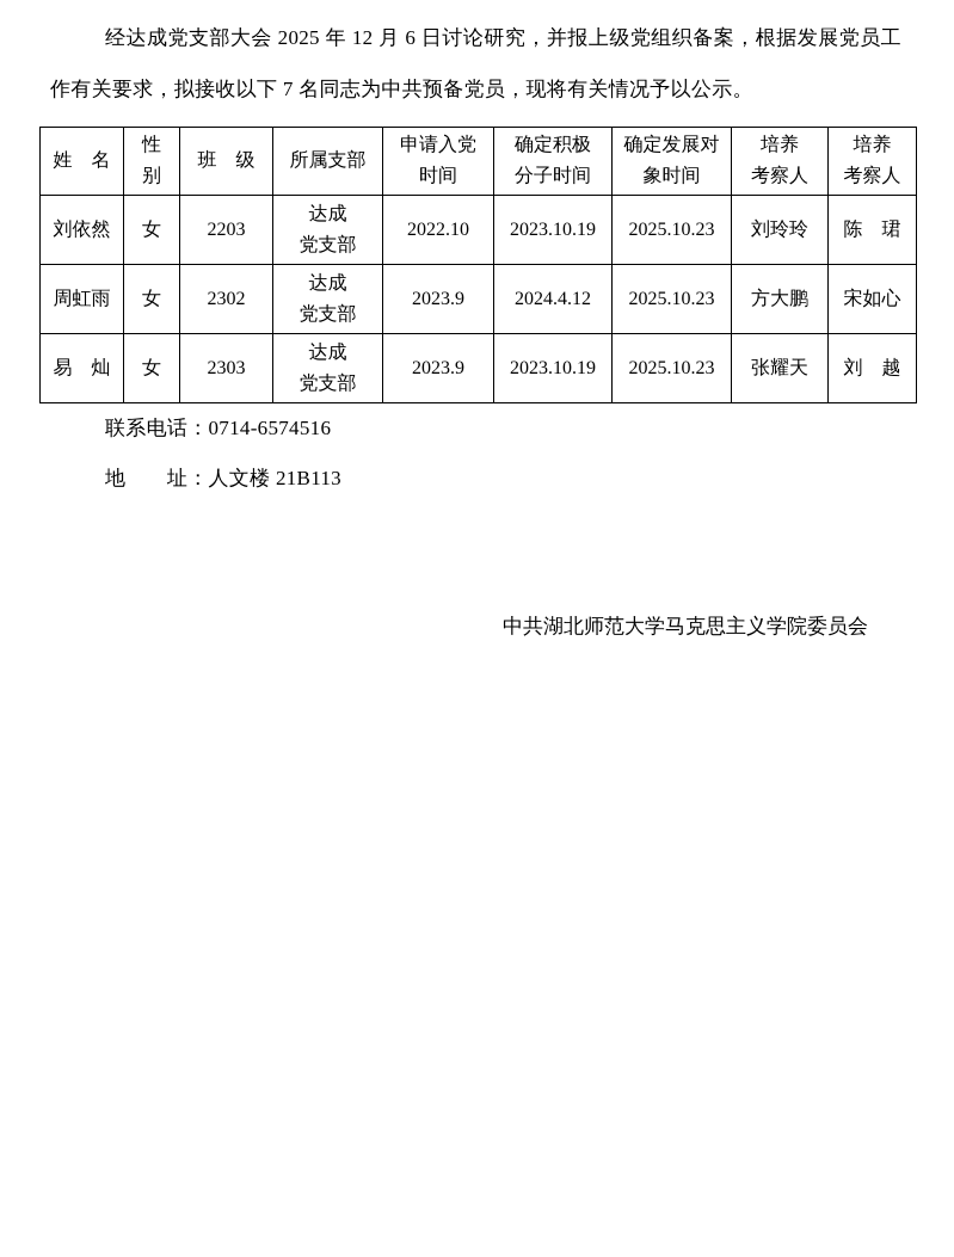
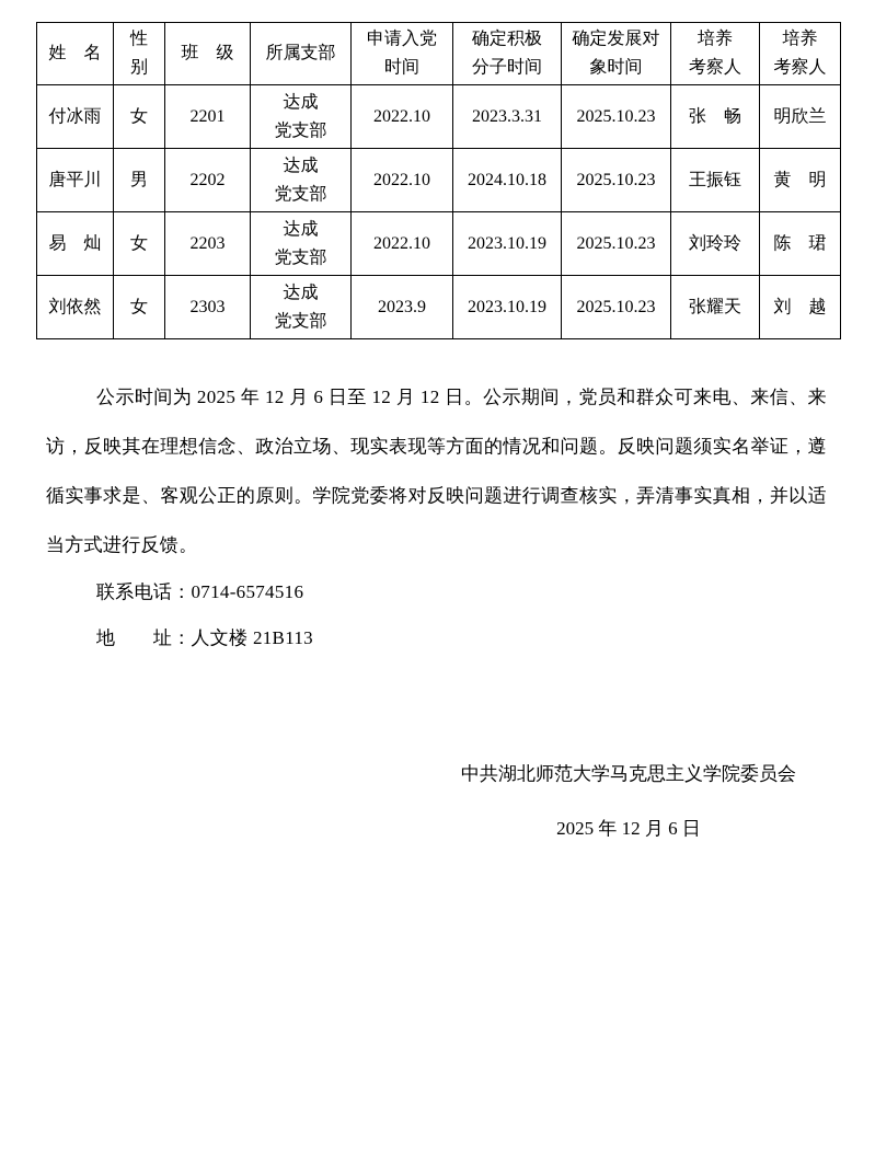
- 经达成党支部大会 2025 年 12 月 6 日讨论研究，并报上级党组织备案，根据发展党员工作有关要求，拟接收以下 7 名同志为中共预备党员，现将有关情况予以公示。
  姓 名	性 别	班 级	所属支部	申请入党 时间	确定积极 分子时间	确定发展对 象时间	培养 考察人	培养 考察人
+ 付冰雨	女	2201	达成 党支部	2022.10	2023.3.31	2025.10.23	张 畅	明欣兰
+ 唐平川	男	2202	达成 党支部	2022.10	2024.10.18	2025.10.23	王振钰	黄 明
- 刘依然	女	2203	达成 党支部	2022.10	2023.10.19	2025.10.23	刘玲玲	陈 珺
+ 易 灿	女	2203	达成 党支部	2022.10	2023.10.19	2025.10.23	刘玲玲	陈 珺
- 周虹雨	女	2302	达成 党支部	2023.9	2024.4.12	2025.10.23	方大鹏	宋如心
- 易 灿	女	2303	达成 党支部	2023.9	2023.10.19	2025.10.23	张耀天	刘 越
+ 刘依然	女	2303	达成 党支部	2023.9	2023.10.19	2025.10.23	张耀天	刘 越
+ 公示时间为 2025 年 12 月 6 日至 12 月 12 日。公示期间，党员和群众可来电、来信、来访，反映其在理想信念、政治立场、现实表现等方面的情况和问题。反映问题须实名举证，遵循实事求是、客观公正的原则。学院党委将对反映问题进行调查核实，弄清事实真相，并以适当方式进行反馈。
  联系电话：0714-6574516
  地 址：人文楼 21B113
  中共湖北师范大学马克思主义学院委员会
+ 2025 年 12 月 6 日
